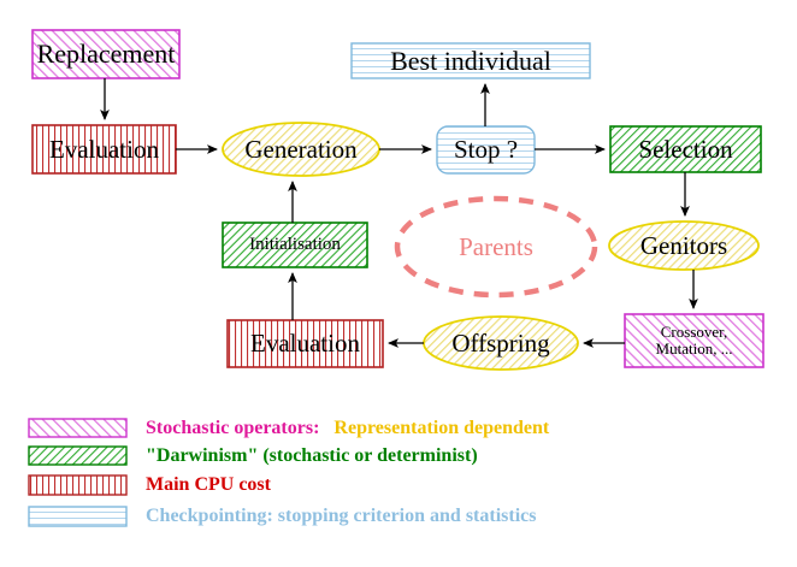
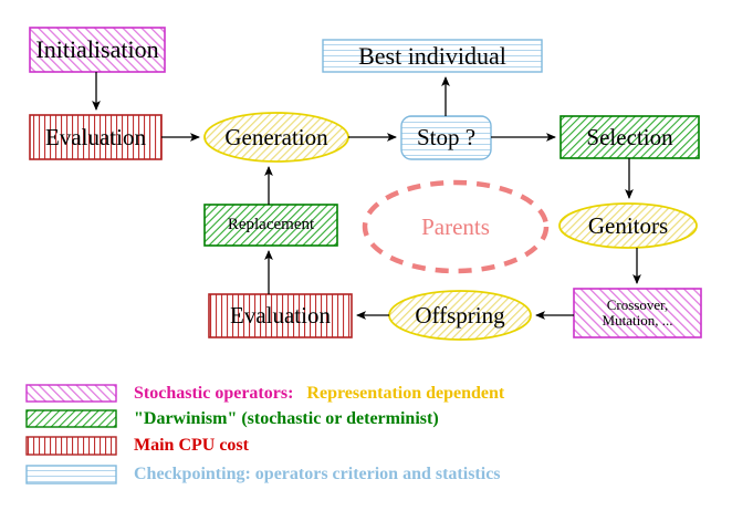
- Replacement
+ Initialisation
  Evaluation
  Generation
  Best individual
  Stop ?
  Selection
  Genitors
  Crossover,
  Mutation, ...
  Offspring
  Evaluation
- Initialisation
+ Replacement
  Parents
  Stochastic operators: Representation dependent
  "Darwinism" (stochastic or determinist)
  Main CPU cost
- Checkpointing: stopping criterion and statistics
+ Checkpointing: operators criterion and statistics
